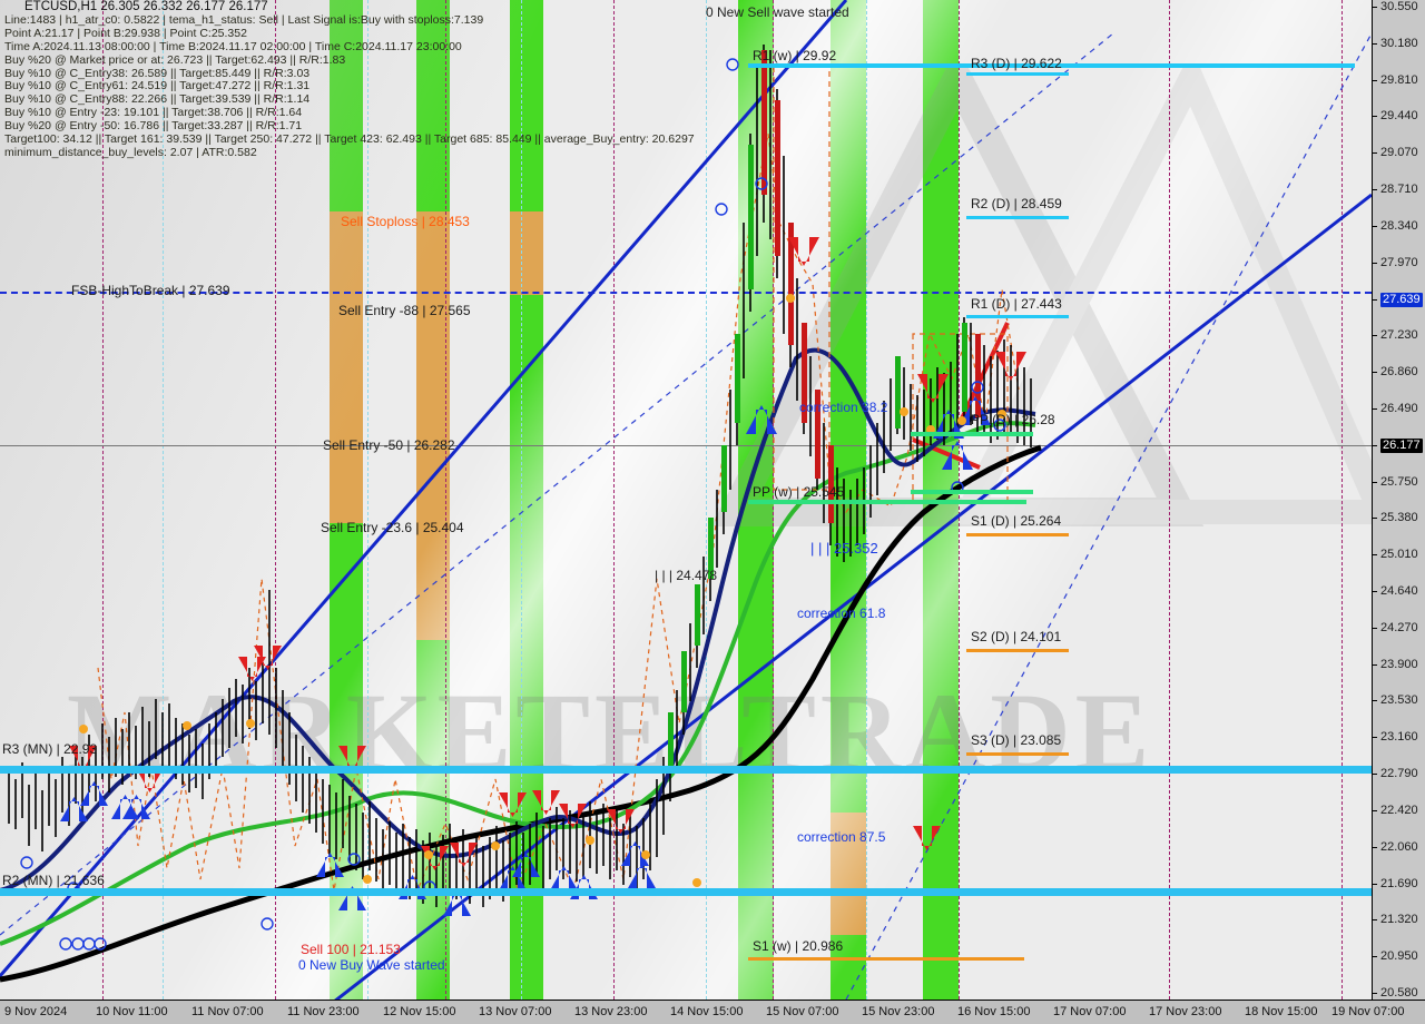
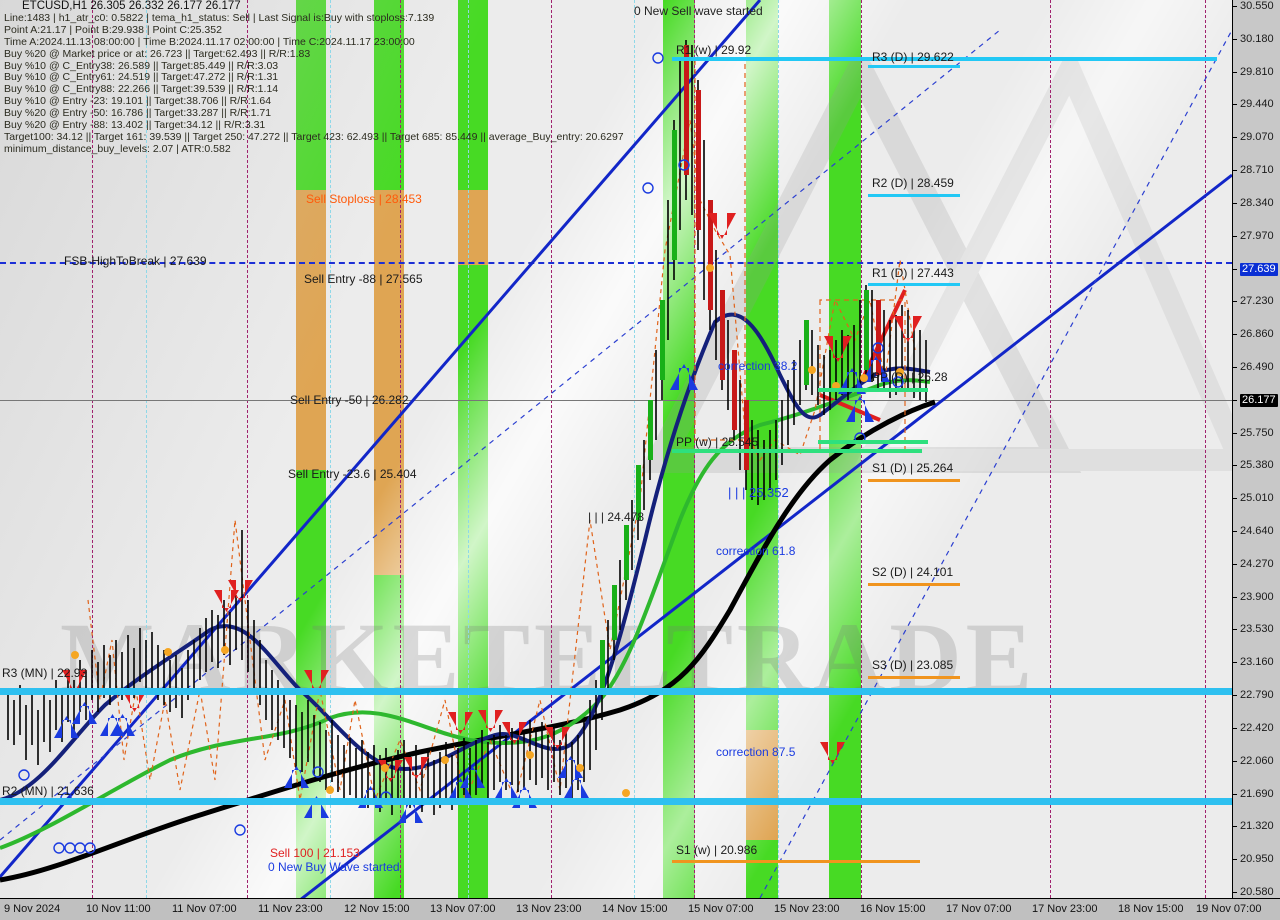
  MAKETELRADE
  R1 (w) | 29.92
  R3 (D) | 29.622
  R2 (D) | 28.459
  R1 (D) | 27.443
  PP (D) | 26.28
  S1 (D) | 25.264
  S2 (D) | 24.101
  S3 (D) | 23.085
  PP (w) | 25.545
  S1 (w) | 20.986
  R3 (MN) | 22.93
  R2 (MN) | 21.636
  FSB-HighToBreak | 27.639
  Sell Stoploss | 28.453
  Sell Entry -88 | 27.565
  Sell Entry -50 | 26.282
  Sell Entry -23.6 | 25.404
  Sell 100 | 21.153
  0 New Buy Wave started
  0 New Sell wave started
  | | | 24.478
  | | | 25.352
  correction 38.2
  correction 61.8
  correction 87.5
  ETCUSD,H1 26.305 26.332 26.177 26.177
  Line:1483 | h1_atr_c0: 0.5822 | tema_h1_status: Sell | Last Signal is:Buy with stoploss:7.139
  Point A:21.17 | Point B:29.938 | Point C:25.352
  Time A:2024.11.13 08:00:00 | Time B:2024.11.17 02:00:00 | Time C:2024.11.17 23:00:00
  Buy %20 @ Market price or at: 26.723 || Target:62.493 || R/R:1.83
  Buy %10 @ C_Entry38: 26.589 || Target:85.449 || R/R:3.03
  Buy %10 @ C_Entry61: 24.519 || Target:47.272 || R/R:1.31
  Buy %10 @ C_Entry88: 22.266 || Target:39.539 || R/R:1.14
  Buy %10 @ Entry -23: 19.101 || Target:38.706 || R/R:1.64
  Buy %20 @ Entry -50: 16.786 || Target:33.287 || R/R:1.71
+ Buy %20 @ Entry -88: 13.402 || Target:34.12 || R/R:3.31
  Target100: 34.12 || Target 161: 39.539 || Target 250: 47.272 || Target 423: 62.493 || Target 685: 85.449 || average_Buy_entry: 20.6297
  minimum_distance_buy_levels: 2.07 | ATR:0.582
  30.550
  30.180
  29.810
  29.440
  29.070
  28.710
  28.340
  27.970
  27.639
  27.230
  26.860
  26.490
  26.177
  25.750
  25.380
  25.010
  24.640
  24.270
  23.900
  23.530
  23.160
  22.790
  22.420
  22.060
  21.690
  21.320
  20.950
  20.580
  9 Nov 2024
  10 Nov 11:00
  11 Nov 07:00
  11 Nov 23:00
  12 Nov 15:00
  13 Nov 07:00
  13 Nov 23:00
  14 Nov 15:00
  15 Nov 07:00
  15 Nov 23:00
  16 Nov 15:00
  17 Nov 07:00
  17 Nov 23:00
  18 Nov 15:00
  19 Nov 07:00
